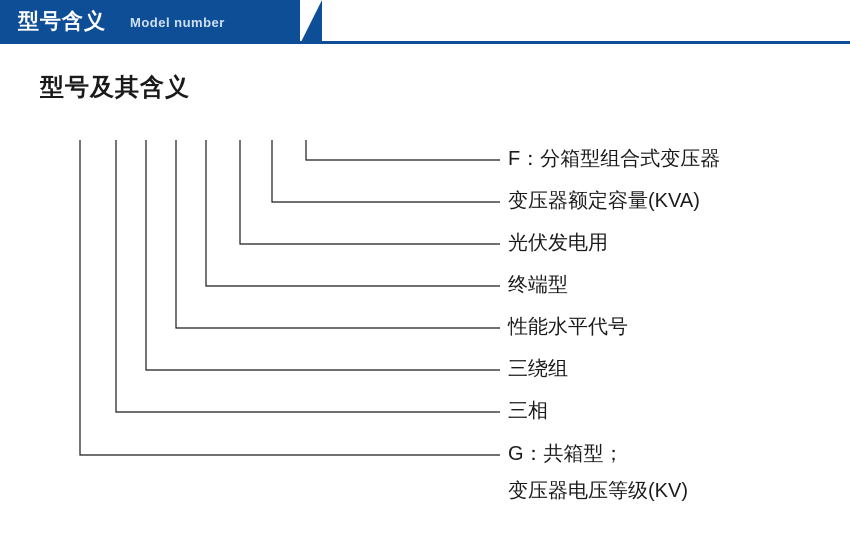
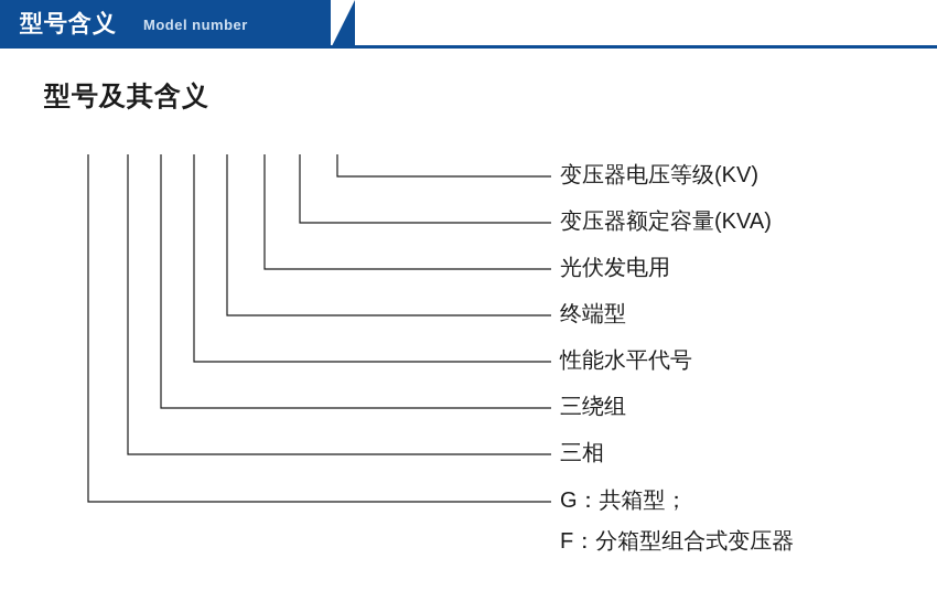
  型号含义
  Model number
  型号及其含义
- F：分箱型组合式变压器
+ 变压器电压等级(KV)
  变压器额定容量(KVA)
  光伏发电用
  终端型
  性能水平代号
  三绕组
  三相
  G：共箱型；
- 变压器电压等级(KV)
+ F：分箱型组合式变压器
